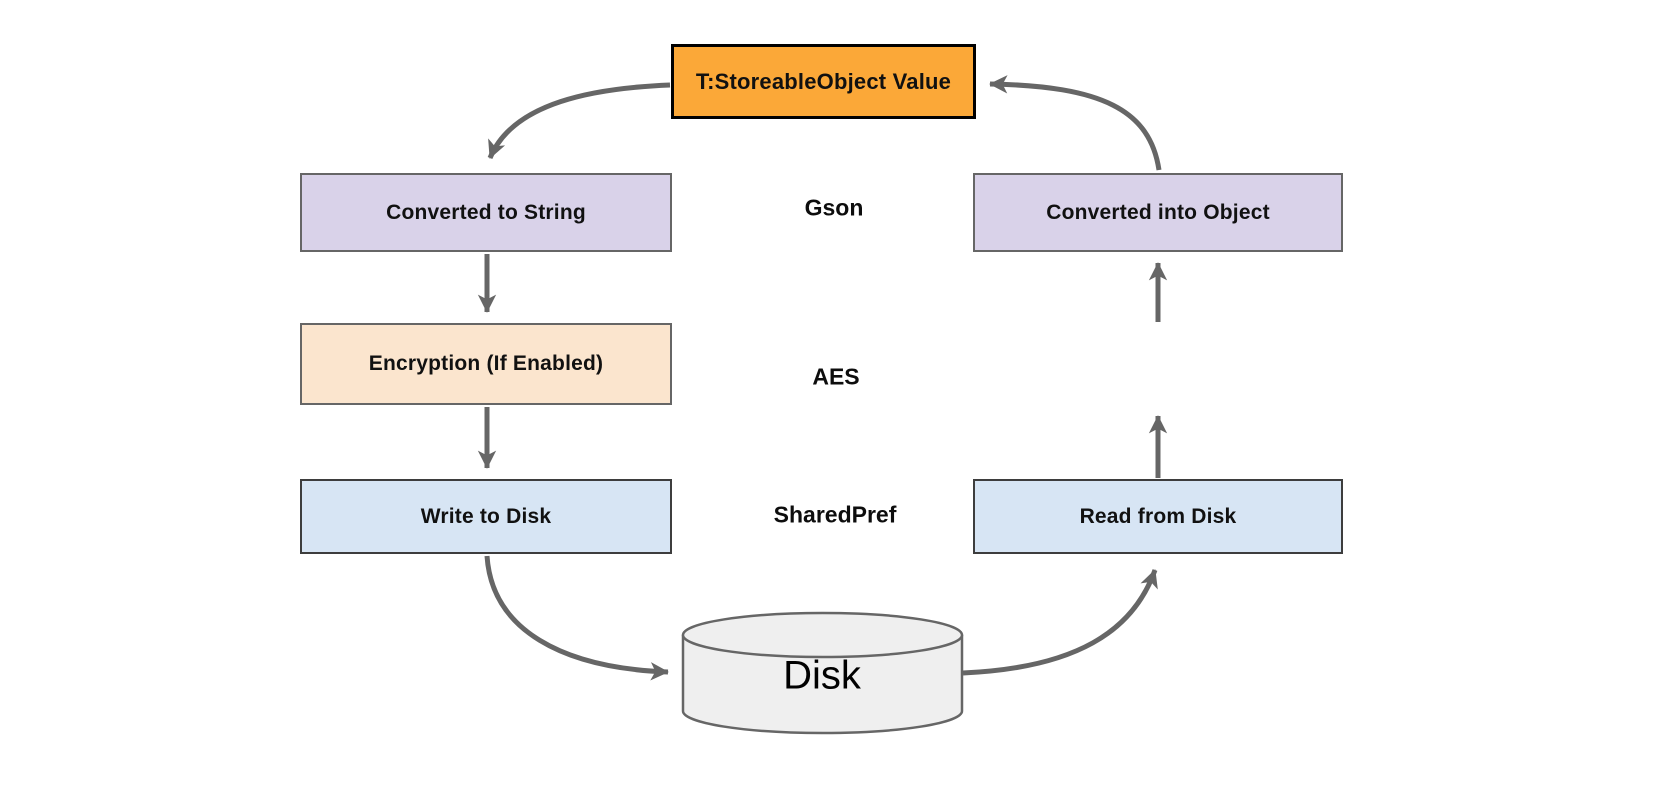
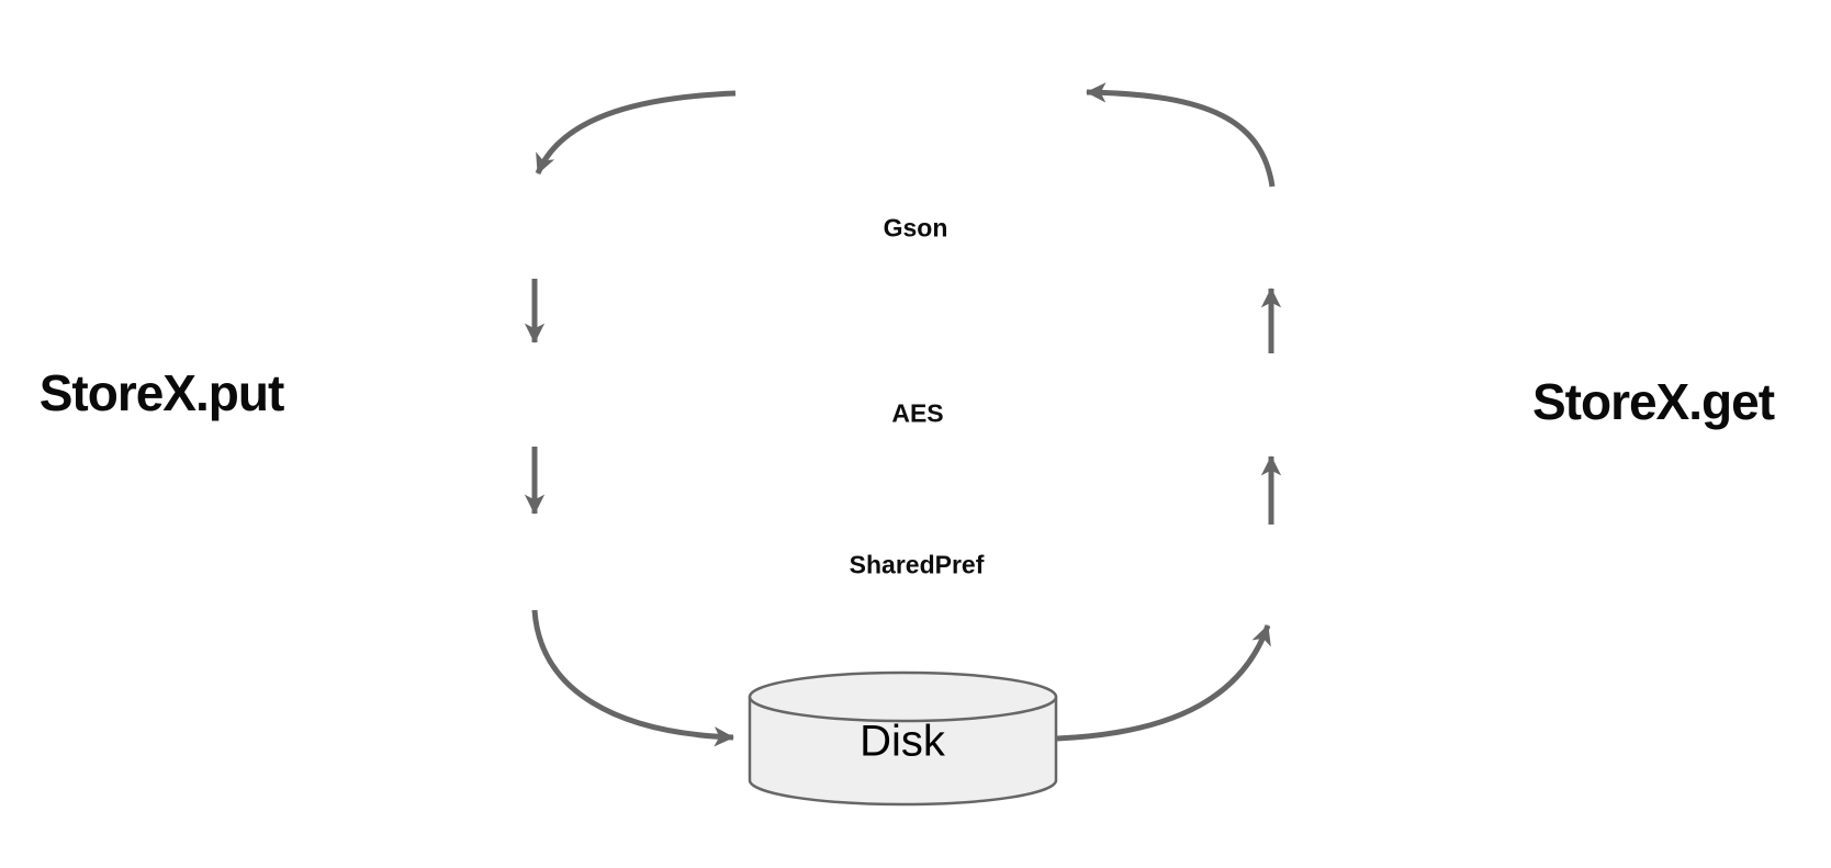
- T:StoreableObject Value
- Converted to String
- Encryption (If Enabled)
- Write to Disk
- Converted into Object
- Read from Disk
  Gson
  AES
  SharedPref
+ StoreX.put
+ StoreX.get
  Disk
